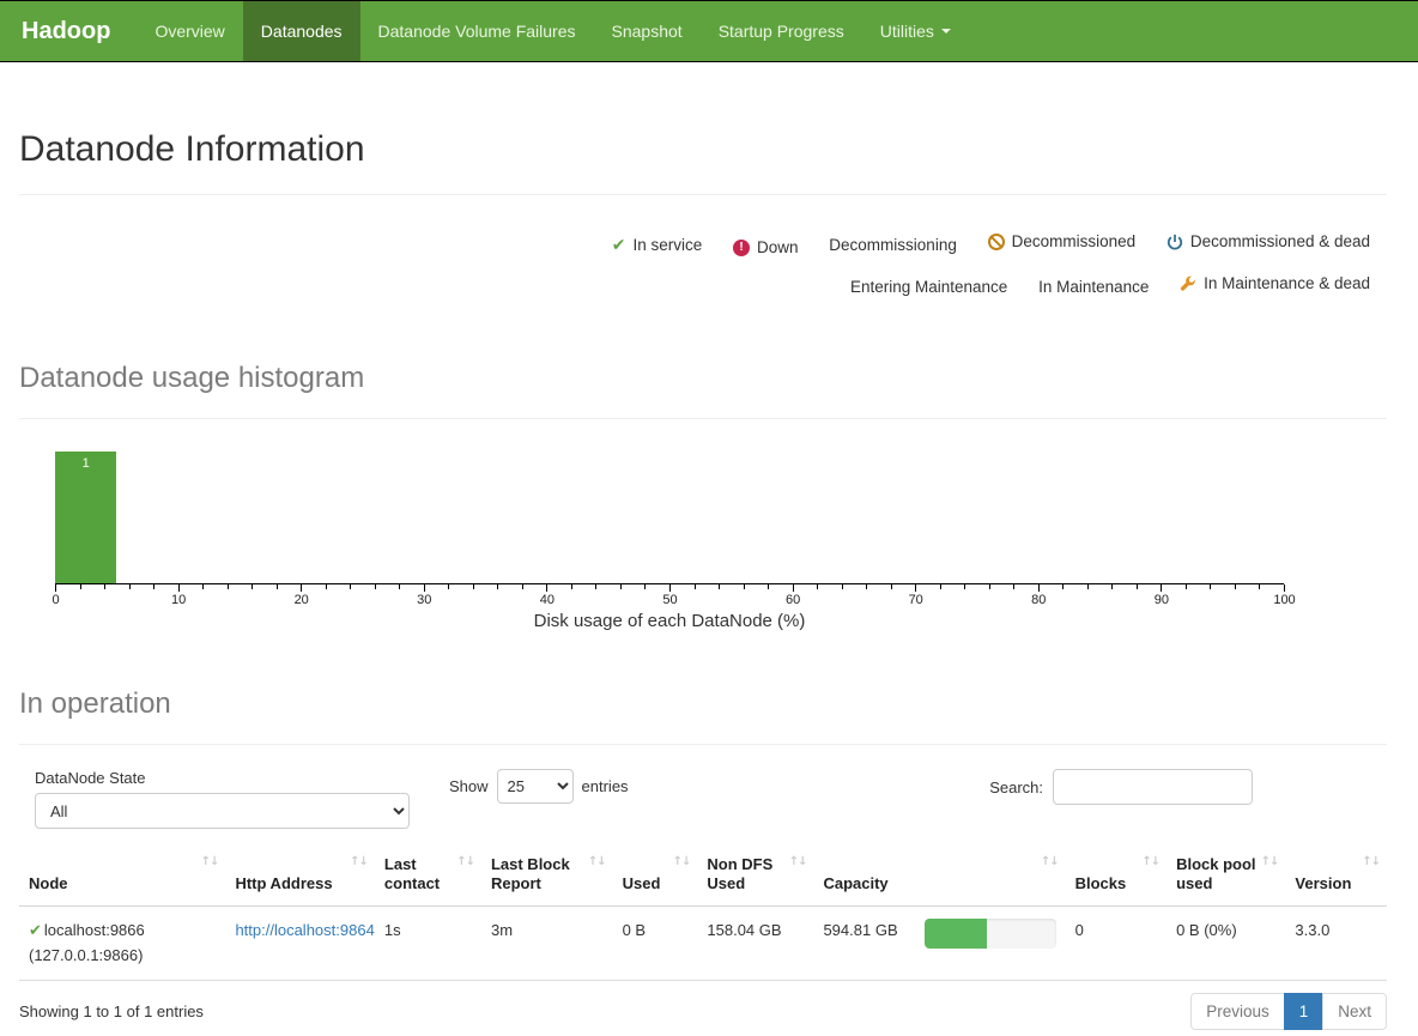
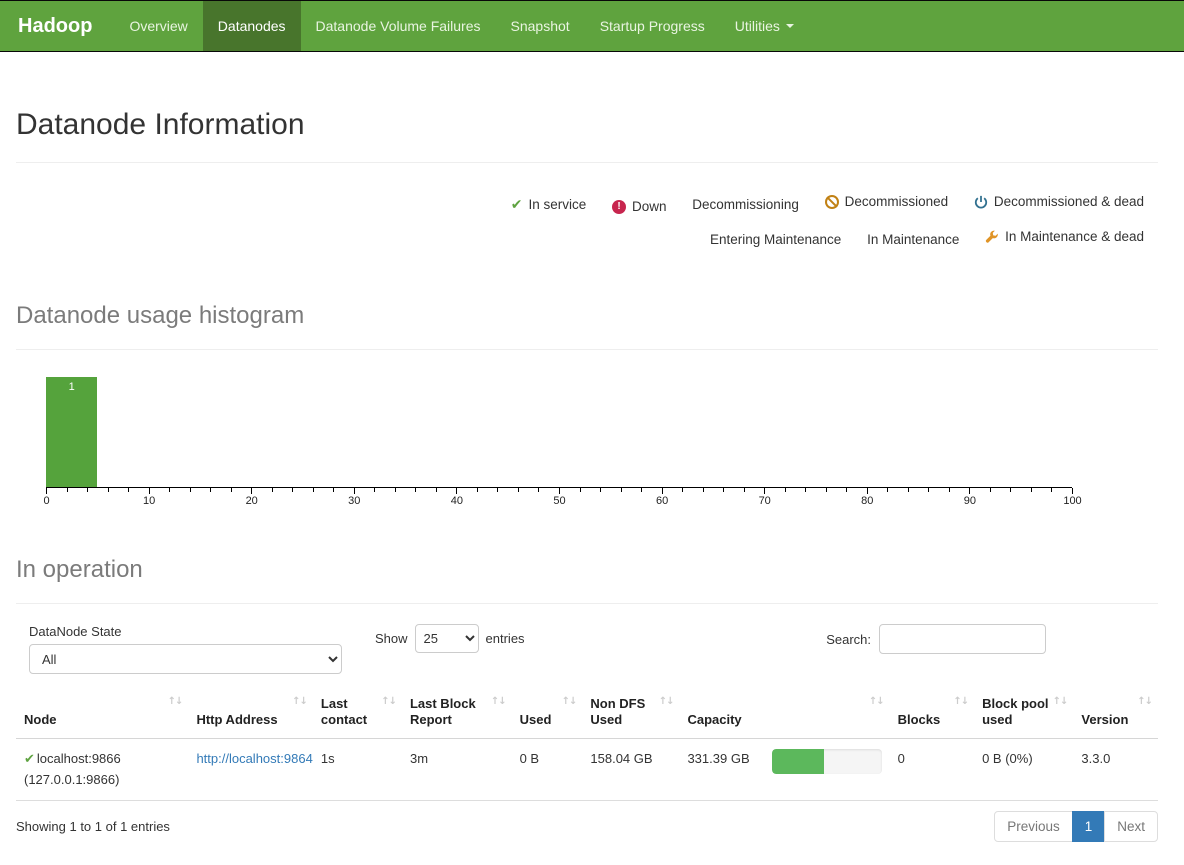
  Hadoop
  Overview
  Datanodes
  Datanode Volume Failures
  Snapshot
  Startup Progress
  Utilities
  Datanode Information
  ✔
  In service
  !
  Down
  Decommissioning
  Decommissioned
  Decommissioned & dead
  Entering Maintenance
  In Maintenance
  In Maintenance & dead
  Datanode usage histogram
  1
  0
  10
  20
  30
  40
  50
  60
  70
  80
  90
  100
- Disk usage of each DataNode (%)
  In operation
  DataNode State
  All
  Show
  25
  entries
  Search:
  Node↑↓	Http Address↑↓	Last contact↑↓	Last Block Report↑↓	Used↑↓	Non DFS Used↑↓	Capacity↑↓	Blocks↑↓	Block pool used↑↓	Version↑↓
- ✔ localhost:9866 (127.0.0.1:9866)	http://localhost:9864	1s	3m	0 B	158.04 GB	594.81 GB	0	0 B (0%)	3.3.0
+ ✔ localhost:9866 (127.0.0.1:9866)	http://localhost:9864	1s	3m	0 B	158.04 GB	331.39 GB	0	0 B (0%)	3.3.0
  Showing 1 to 1 of 1 entries
  Previous
  1
  Next
